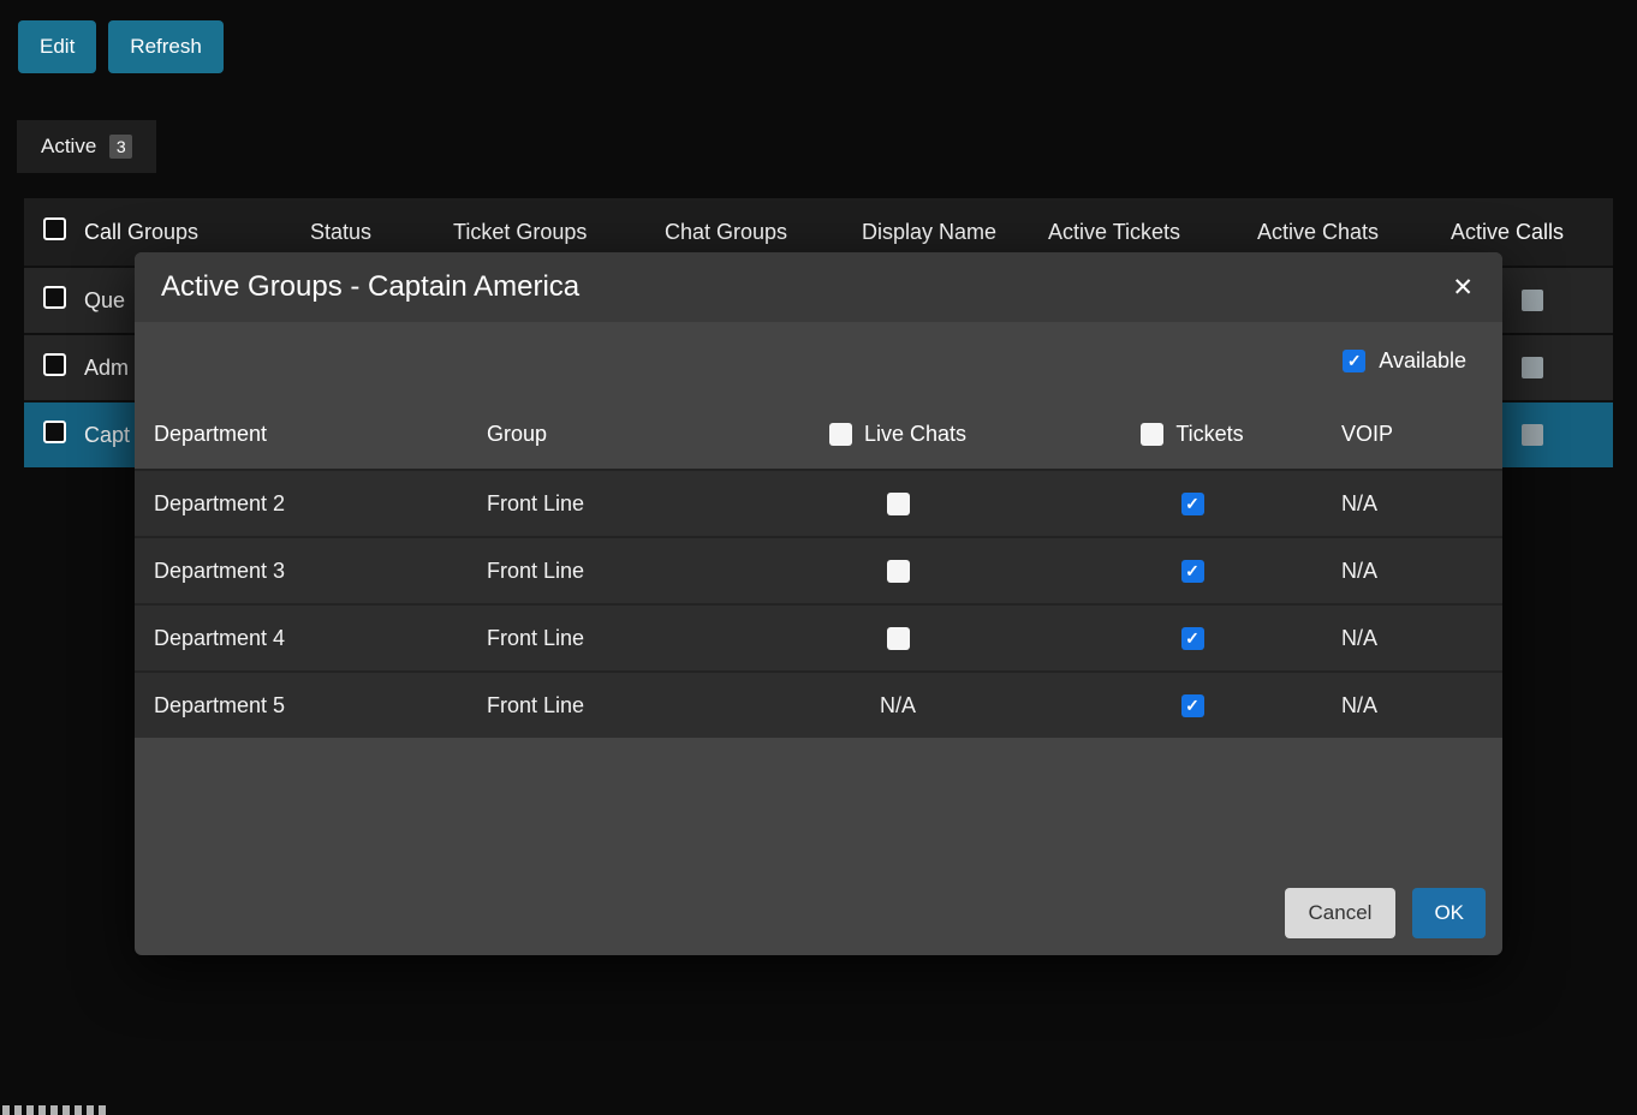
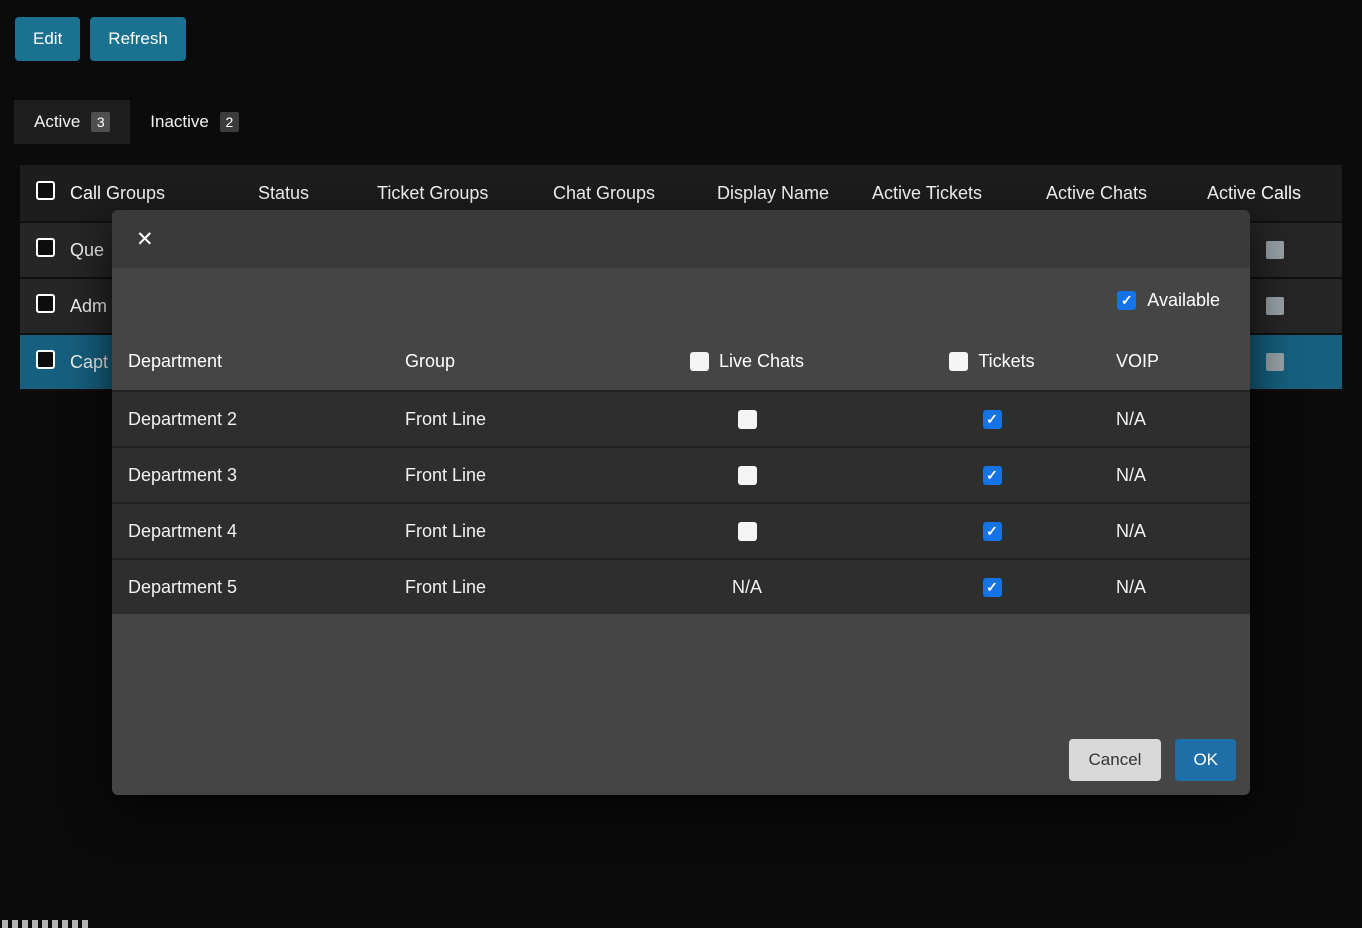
  Edit
  Refresh
  Active
  3
+ Inactive
+ 2
  Call Groups
  Status
  Ticket Groups
  Chat Groups
  Display Name
  Active Tickets
  Active Chats
  Active Calls
  Que
  Adm
  Capt
- Active Groups - Captain America
  ✕
  Available
  Department
  Group
  Live Chats
  Tickets
  VOIP
  Department 2
  Front Line
  N/A
  Department 3
  Front Line
  N/A
  Department 4
  Front Line
  N/A
  Department 5
  Front Line
  N/A
  N/A
  Cancel
  OK
